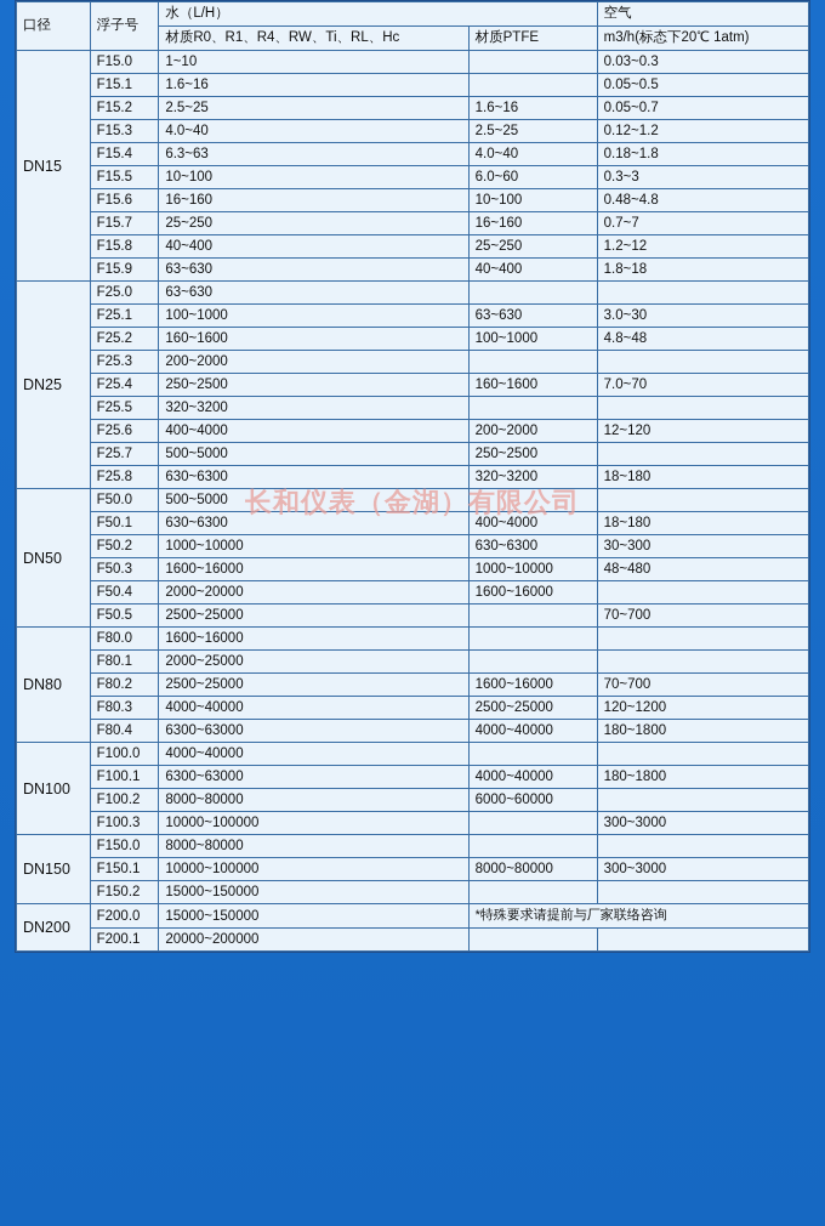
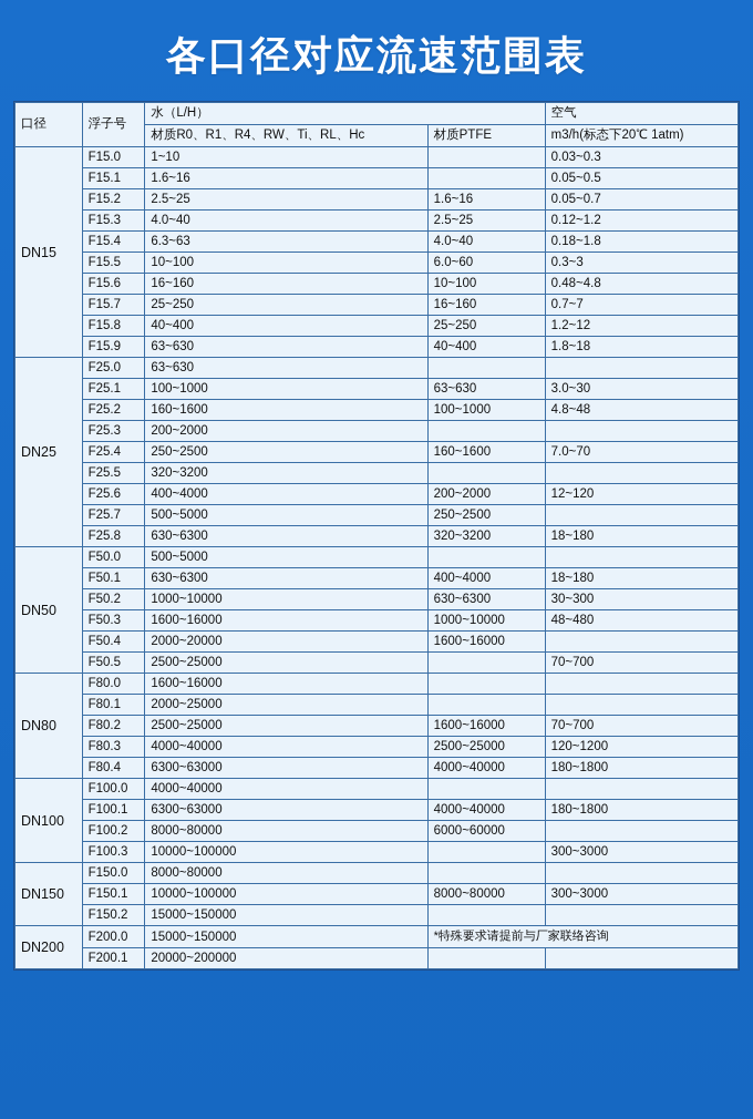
+ 各口径对应流速范围表
  口径	浮子号	水（L/H）	空气
  材质R0、R1、R4、RW、Ti、RL、Hc	材质PTFE	m3/h(标态下20℃ 1atm)
  DN15	F15.0	1~10		0.03~0.3
  F15.1	1.6~16		0.05~0.5
  F15.2	2.5~25	1.6~16	0.05~0.7
  F15.3	4.0~40	2.5~25	0.12~1.2
  F15.4	6.3~63	4.0~40	0.18~1.8
  F15.5	10~100	6.0~60	0.3~3
  F15.6	16~160	10~100	0.48~4.8
  F15.7	25~250	16~160	0.7~7
  F15.8	40~400	25~250	1.2~12
  F15.9	63~630	40~400	1.8~18
  DN25	F25.0	63~630
  F25.1	100~1000	63~630	3.0~30
  F25.2	160~1600	100~1000	4.8~48
  F25.3	200~2000
  F25.4	250~2500	160~1600	7.0~70
  F25.5	320~3200
  F25.6	400~4000	200~2000	12~120
  F25.7	500~5000	250~2500
  F25.8	630~6300	320~3200	18~180
  DN50	F50.0	500~5000
  F50.1	630~6300	400~4000	18~180
  F50.2	1000~10000	630~6300	30~300
  F50.3	1600~16000	1000~10000	48~480
  F50.4	2000~20000	1600~16000
  F50.5	2500~25000		70~700
  DN80	F80.0	1600~16000
  F80.1	2000~25000
  F80.2	2500~25000	1600~16000	70~700
  F80.3	4000~40000	2500~25000	120~1200
  F80.4	6300~63000	4000~40000	180~1800
  DN100	F100.0	4000~40000
  F100.1	6300~63000	4000~40000	180~1800
  F100.2	8000~80000	6000~60000
  F100.3	10000~100000		300~3000
  DN150	F150.0	8000~80000
  F150.1	10000~100000	8000~80000	300~3000
  F150.2	15000~150000
  DN200	F200.0	15000~150000	*特殊要求请提前与厂家联络咨询
  F200.1	20000~200000
- 长和仪表（金湖）有限公司
